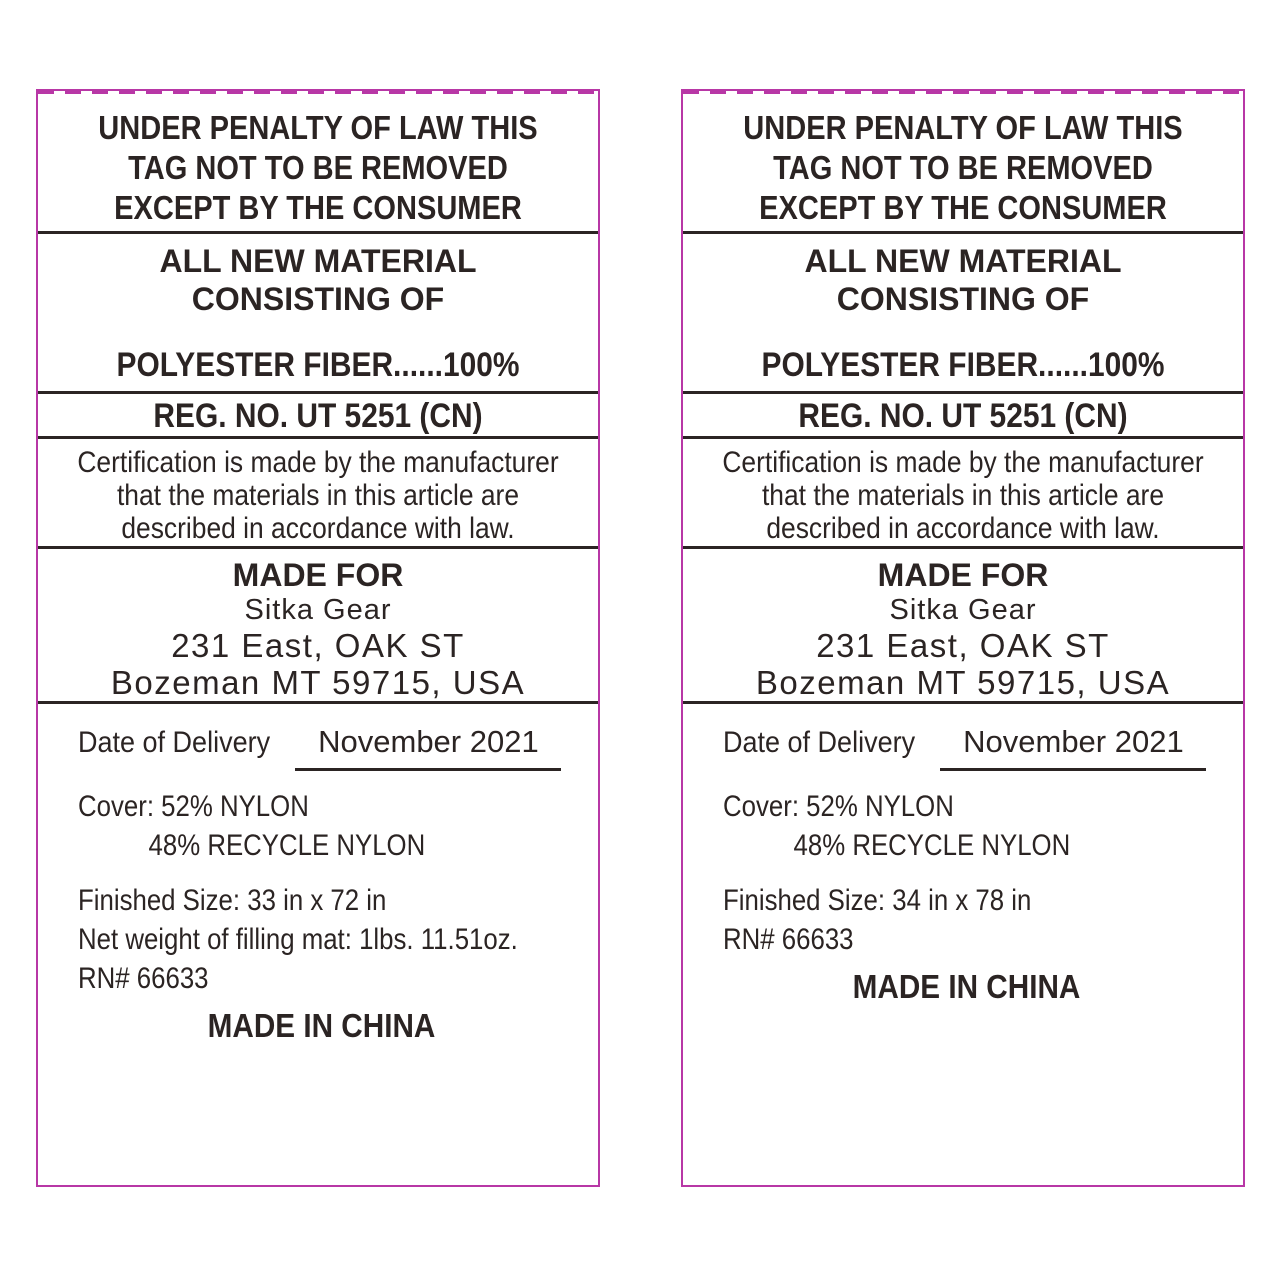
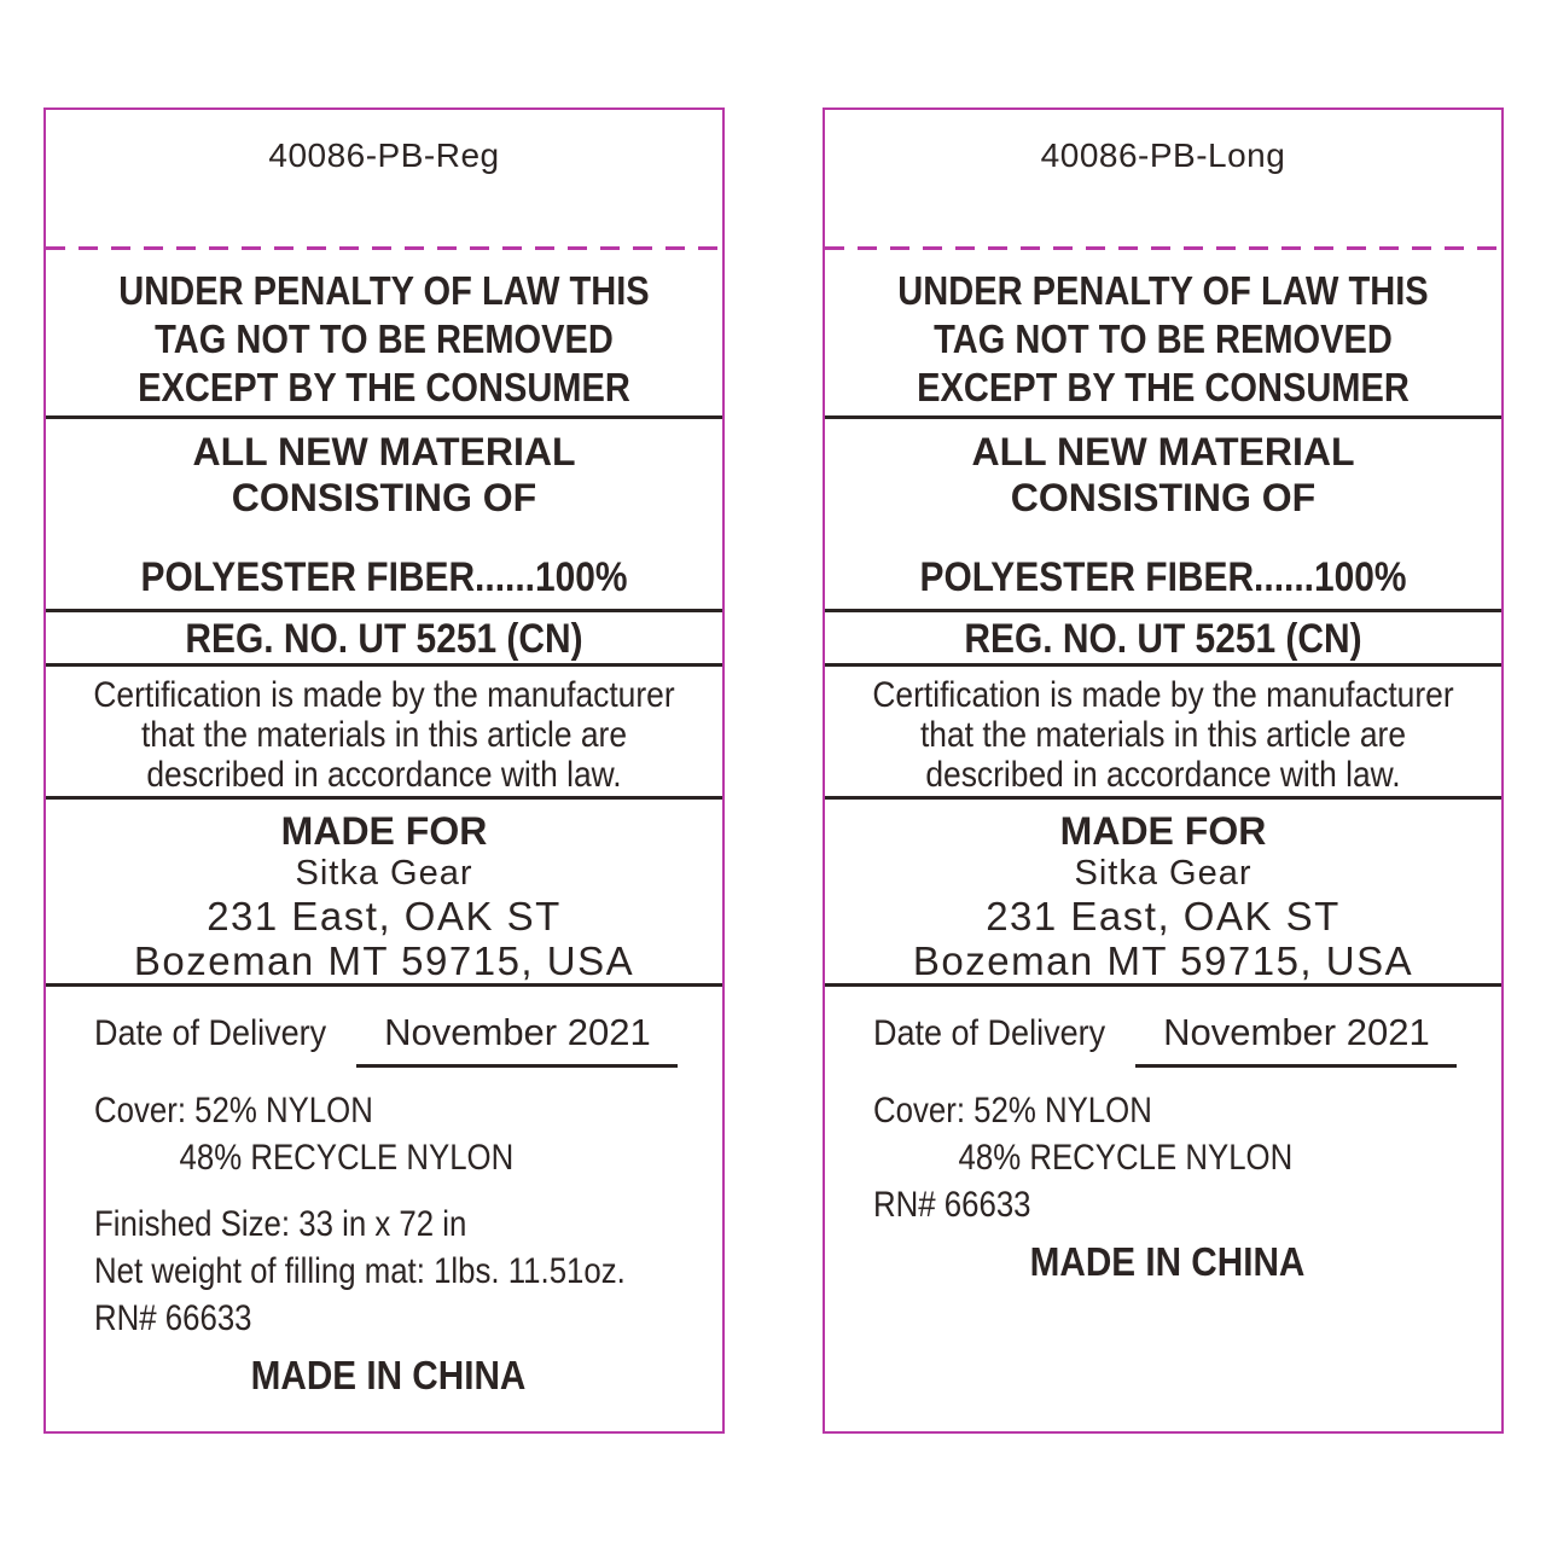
+ 40086-PB-Reg
  UNDER PENALTY OF LAW THIS
  TAG NOT TO BE REMOVED
  EXCEPT BY THE CONSUMER
  ALL NEW MATERIAL
  CONSISTING OF
  POLYESTER FIBER......100%
  REG. NO. UT 5251 (CN)
  Certification is made by the manufacturer
  that the materials in this article are
  described in accordance with law.
  MADE FOR
  Sitka Gear
  231 East, OAK ST
  Bozeman MT 59715, USA
  Date of Delivery
  November 2021
  Cover: 52% NYLON
  48% RECYCLE NYLON
  Finished Size: 33 in x 72 in
  Net weight of filling mat: 1lbs. 11.51oz.
  RN# 66633
  MADE IN CHINA
+ 40086-PB-Long
  UNDER PENALTY OF LAW THIS
  TAG NOT TO BE REMOVED
  EXCEPT BY THE CONSUMER
  ALL NEW MATERIAL
  CONSISTING OF
  POLYESTER FIBER......100%
  REG. NO. UT 5251 (CN)
  Certification is made by the manufacturer
  that the materials in this article are
  described in accordance with law.
  MADE FOR
  Sitka Gear
  231 East, OAK ST
  Bozeman MT 59715, USA
  Date of Delivery
  November 2021
  Cover: 52% NYLON
  48% RECYCLE NYLON
- Finished Size: 34 in x 78 in
  RN# 66633
  MADE IN CHINA
